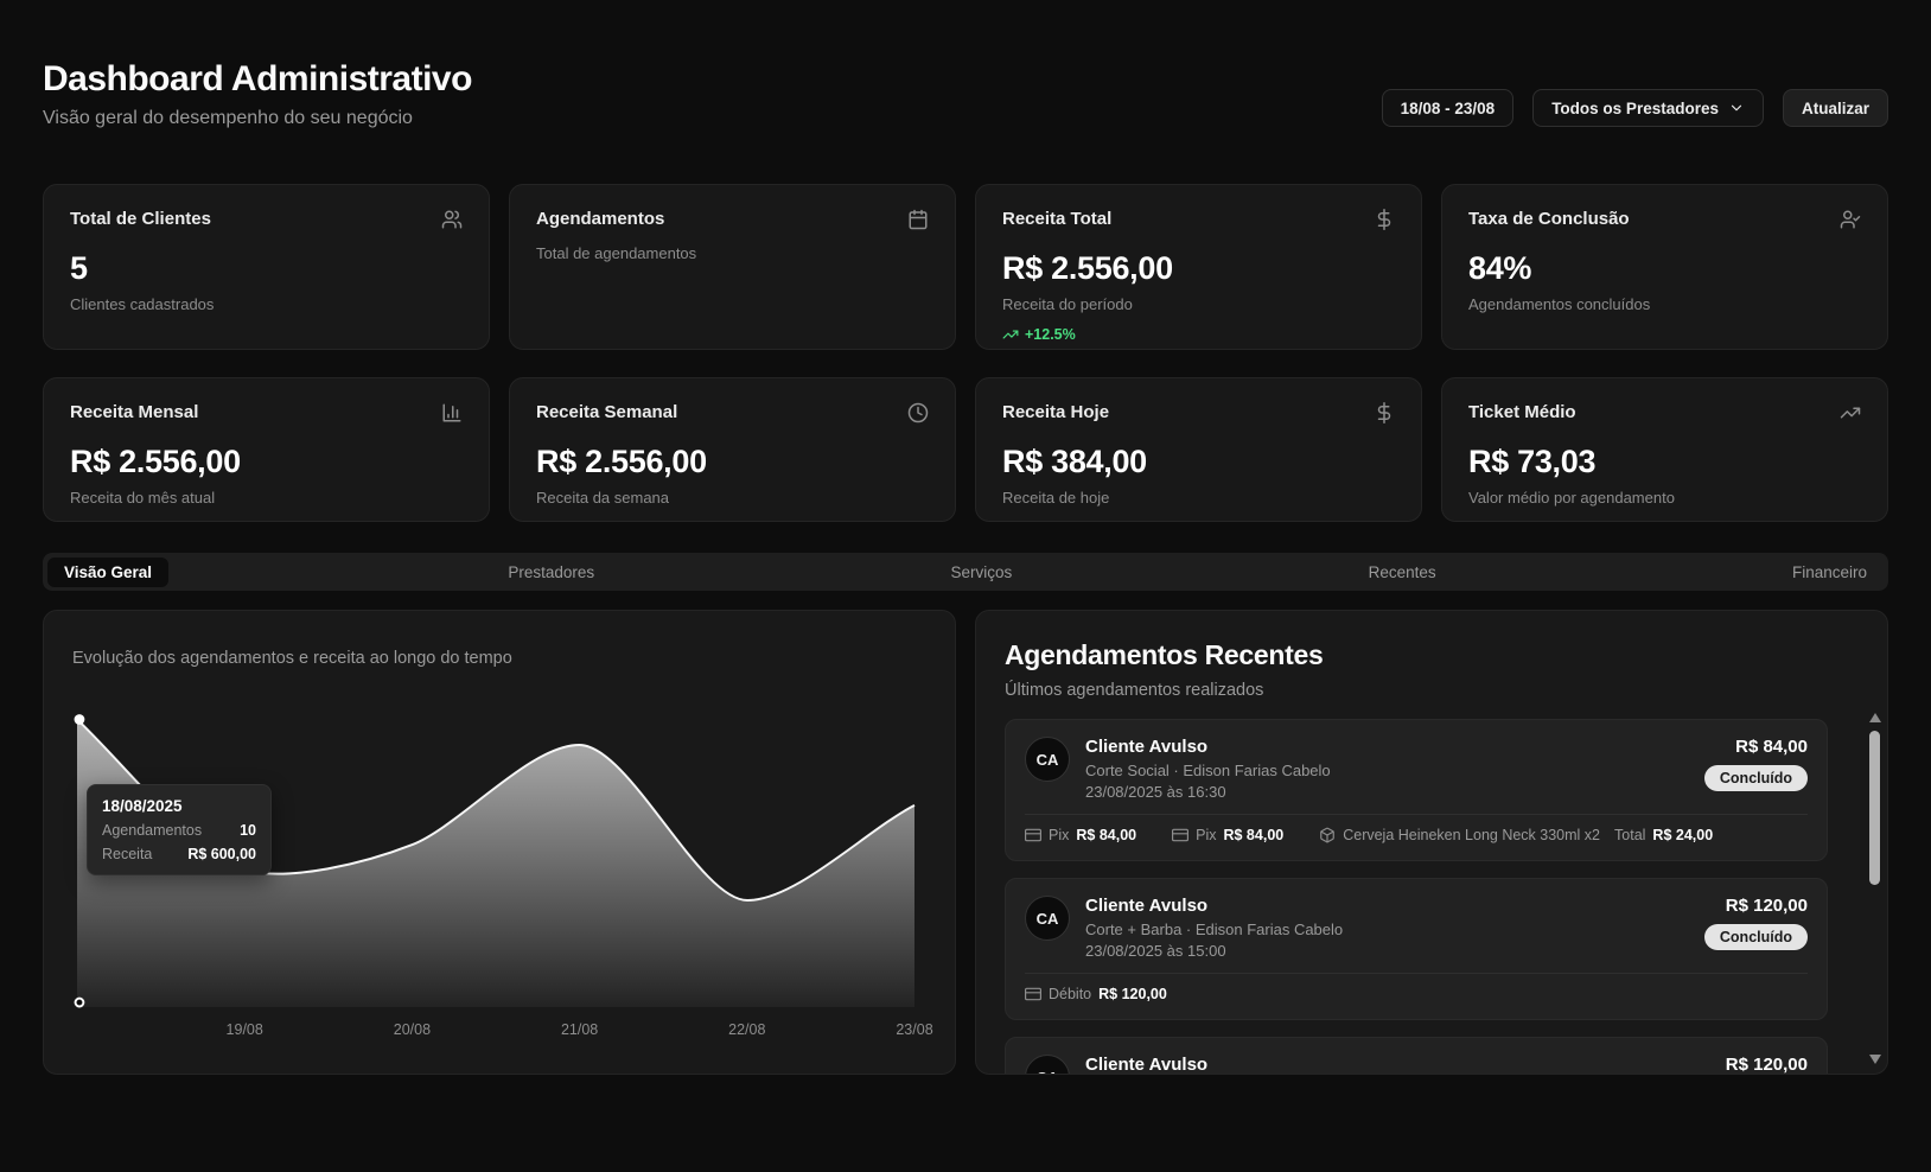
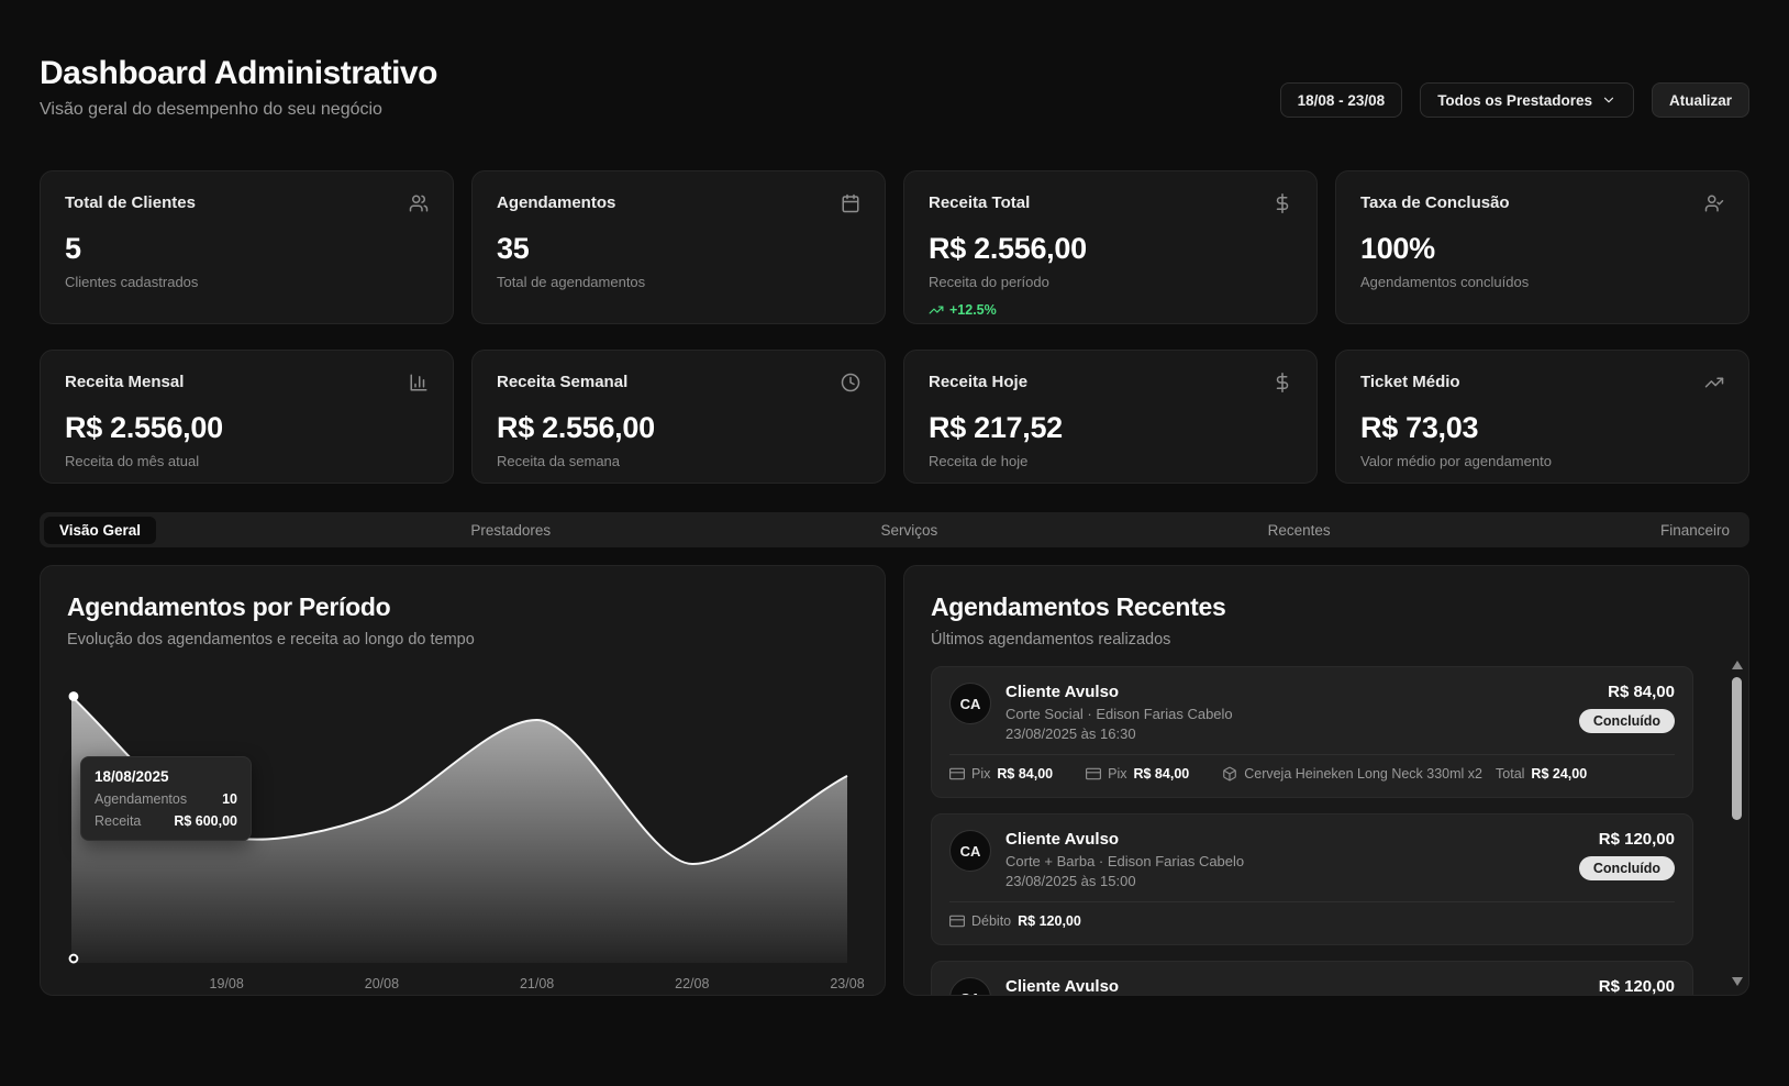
  Dashboard Administrativo
  Visão geral do desempenho do seu negócio
  18/08 - 23/08
  Todos os Prestadores
  Atualizar
  Total de Clientes
  5
  Clientes cadastrados
  Agendamentos
+ 35
  Total de agendamentos
  Receita Total
  R$ 2.556,00
  Receita do período
  +12.5%
  Taxa de Conclusão
- 84%
+ 100%
  Agendamentos concluídos
  Receita Mensal
  R$ 2.556,00
  Receita do mês atual
  Receita Semanal
  R$ 2.556,00
  Receita da semana
  Receita Hoje
- R$ 384,00
+ R$ 217,52
  Receita de hoje
  Ticket Médio
  R$ 73,03
  Valor médio por agendamento
  Visão Geral
  Prestadores
  Serviços
  Recentes
  Financeiro
+ Agendamentos por Período
  Evolução dos agendamentos e receita ao longo do tempo
  18/08/2025
  Agendamentos
  10
  Receita
  R$ 600,00
  19/08
  20/08
  21/08
  22/08
  23/08
  Agendamentos Recentes
  Últimos agendamentos realizados
  CA
  Cliente Avulso
  Corte Social · Edison Farias Cabelo
  23/08/2025 às 16:30
  R$ 84,00
  Concluído
  Pix
  R$ 84,00
  Pix
  R$ 84,00
  Cerveja Heineken Long Neck 330ml x2
  Total
  R$ 24,00
  CA
  Cliente Avulso
  Corte + Barba · Edison Farias Cabelo
  23/08/2025 às 15:00
  R$ 120,00
  Concluído
  Débito
  R$ 120,00
  Cliente Avulso
  R$ 120,00
